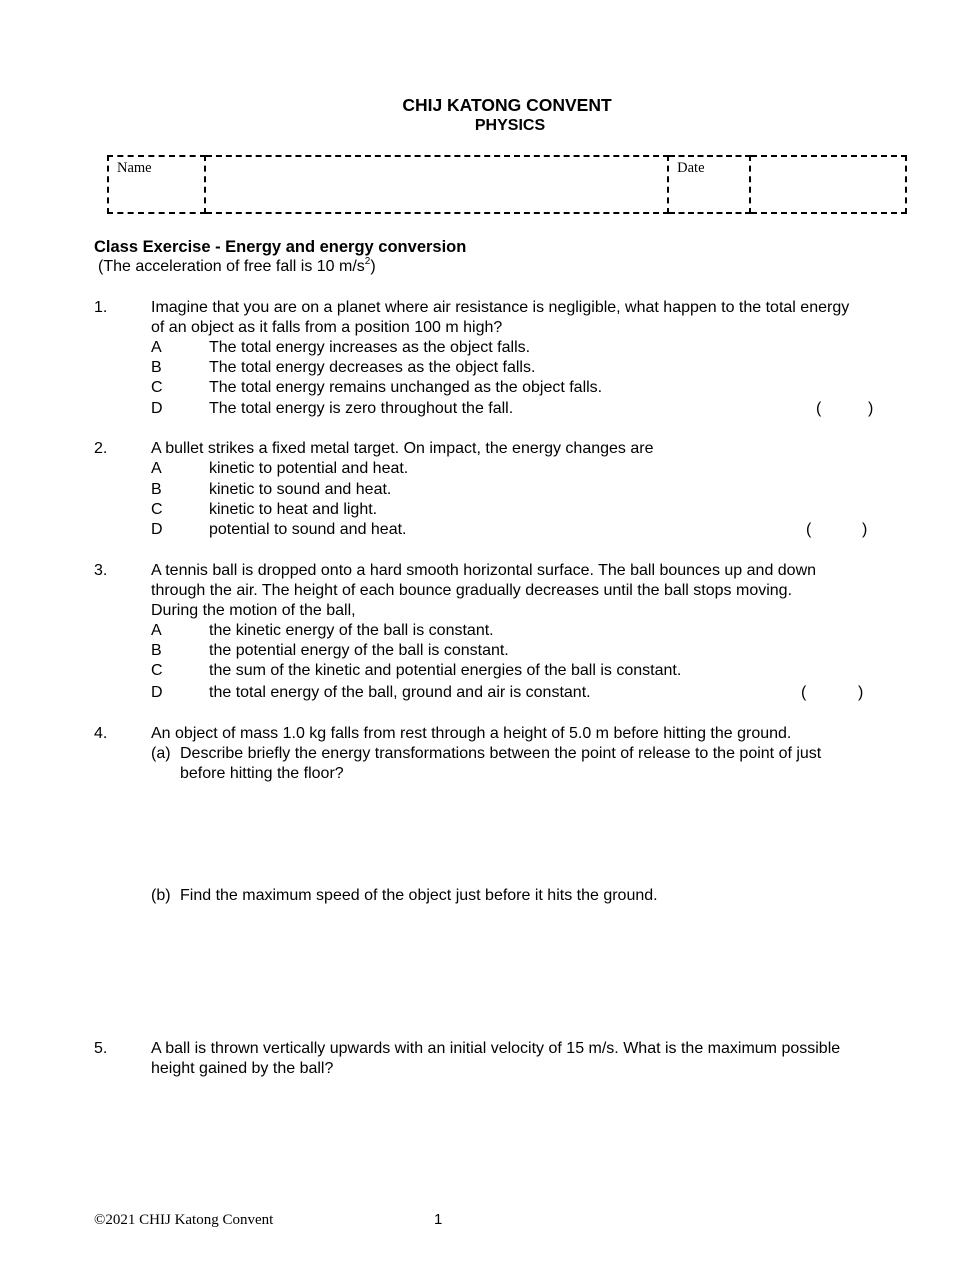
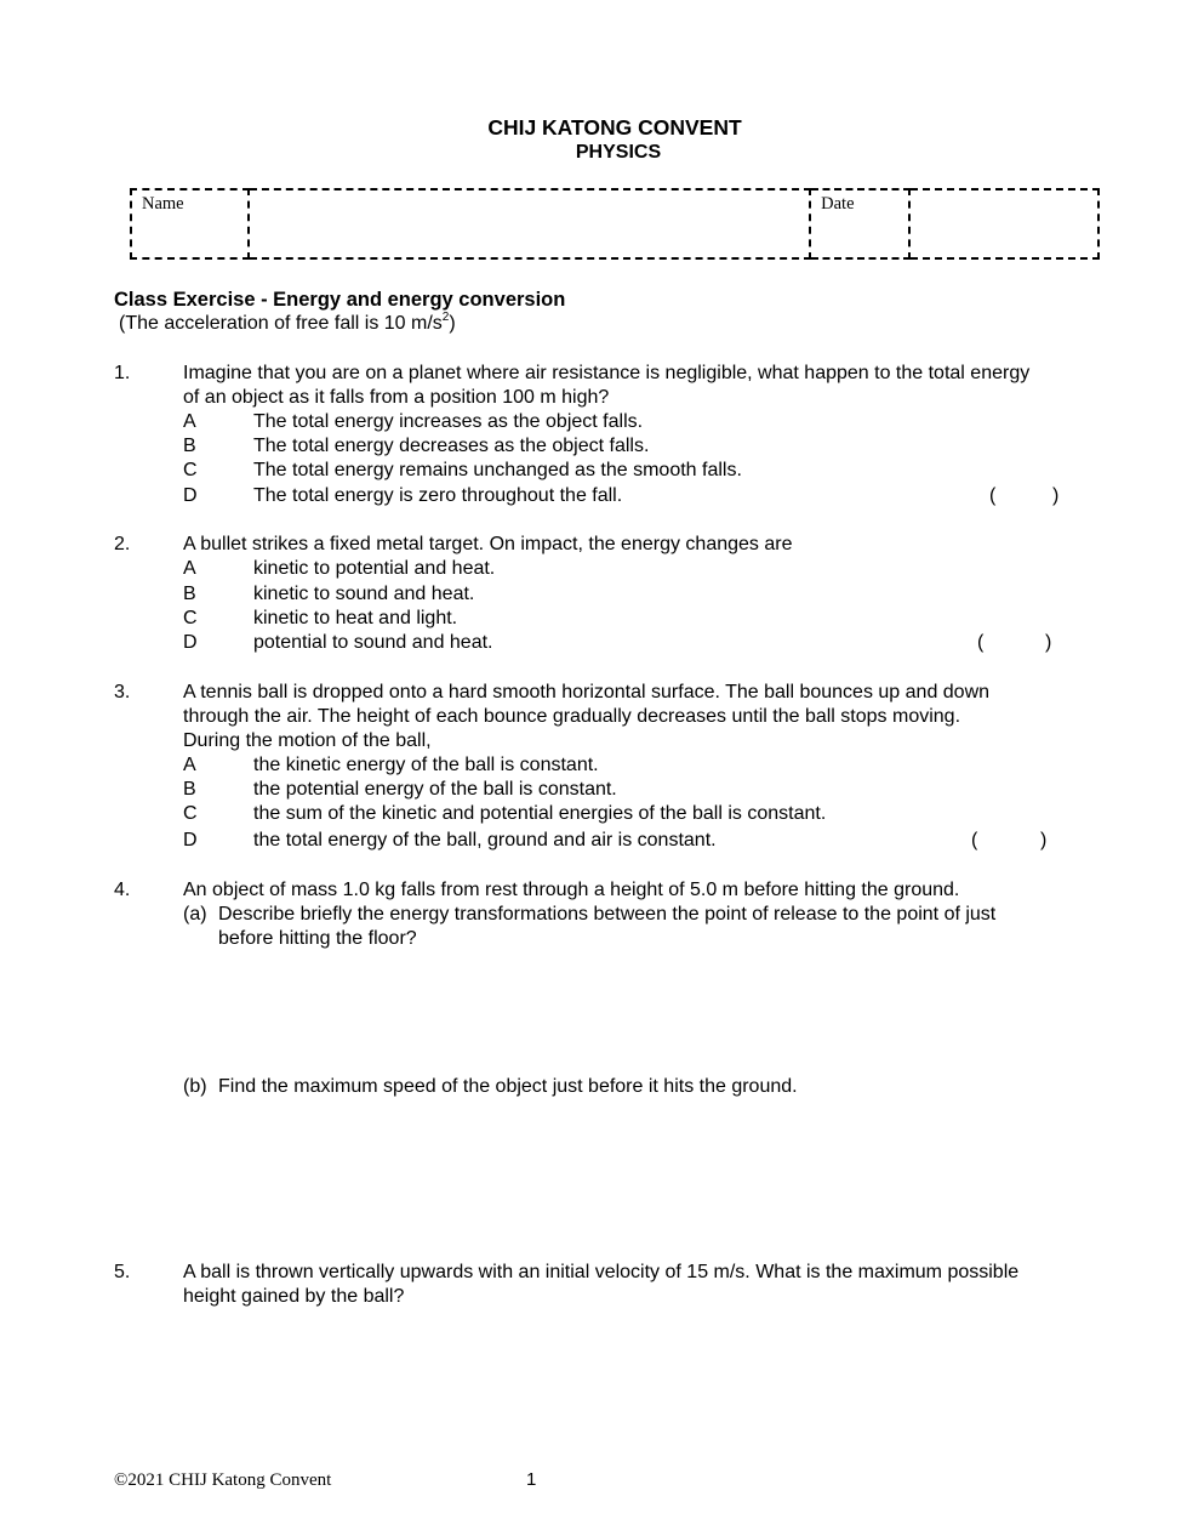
  CHIJ KATONG CONVENT
  PHYSICS
  Name		Date
  Class Exercise - Energy and energy conversion
  (The acceleration of free fall is 10 m/s2)
  1.
  Imagine that you are on a planet where air resistance is negligible, what happen to the total energy
  of an object as it falls from a position 100 m high?
  A
  The total energy increases as the object falls.
  B
  The total energy decreases as the object falls.
  C
- The total energy remains unchanged as the object falls.
+ The total energy remains unchanged as the smooth falls.
  D
  The total energy is zero throughout the fall.
  (
  )
  2.
  A bullet strikes a fixed metal target. On impact, the energy changes are
  A
  kinetic to potential and heat.
  B
  kinetic to sound and heat.
  C
  kinetic to heat and light.
  D
  potential to sound and heat.
  (
  )
  3.
  A tennis ball is dropped onto a hard smooth horizontal surface. The ball bounces up and down
  through the air. The height of each bounce gradually decreases until the ball stops moving.
  During the motion of the ball,
  A
  the kinetic energy of the ball is constant.
  B
  the potential energy of the ball is constant.
  C
  the sum of the kinetic and potential energies of the ball is constant.
  D
  the total energy of the ball, ground and air is constant.
  (
  )
  4.
  An object of mass 1.0 kg falls from rest through a height of 5.0 m before hitting the ground.
  (a)
  Describe briefly the energy transformations between the point of release to the point of just
  before hitting the floor?
  (b)
  Find the maximum speed of the object just before it hits the ground.
  5.
  A ball is thrown vertically upwards with an initial velocity of 15 m/s. What is the maximum possible
  height gained by the ball?
  ©2021 CHIJ Katong Convent
  1
